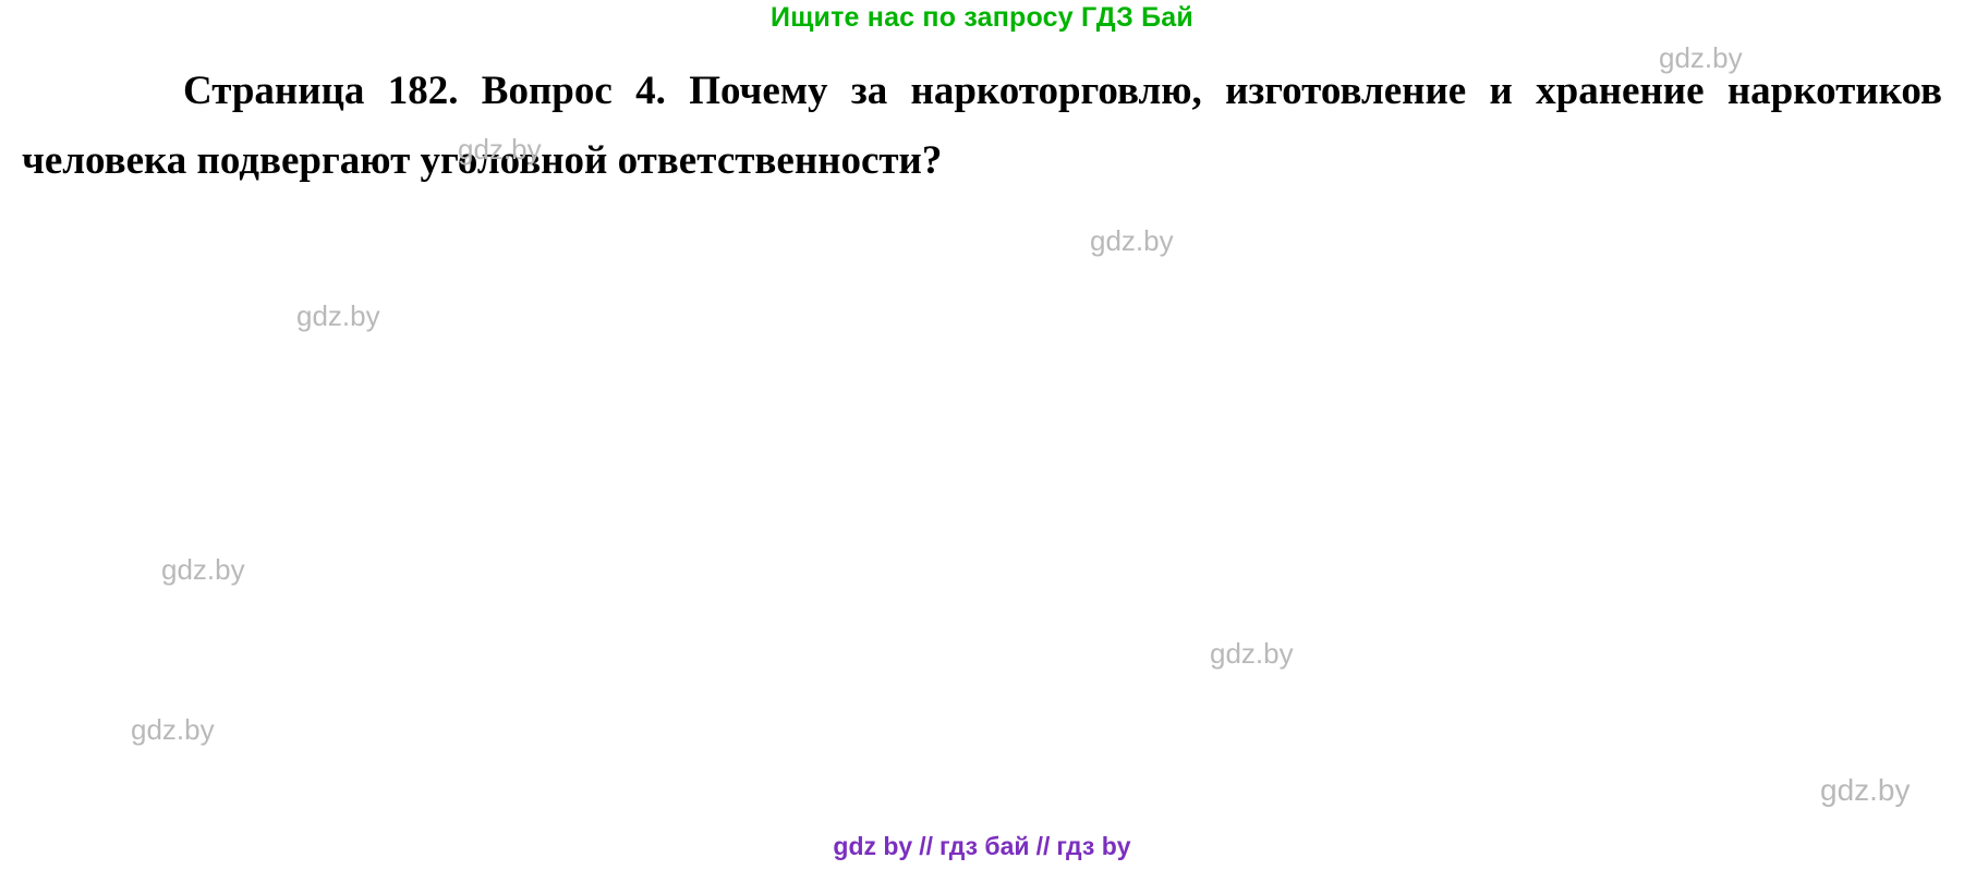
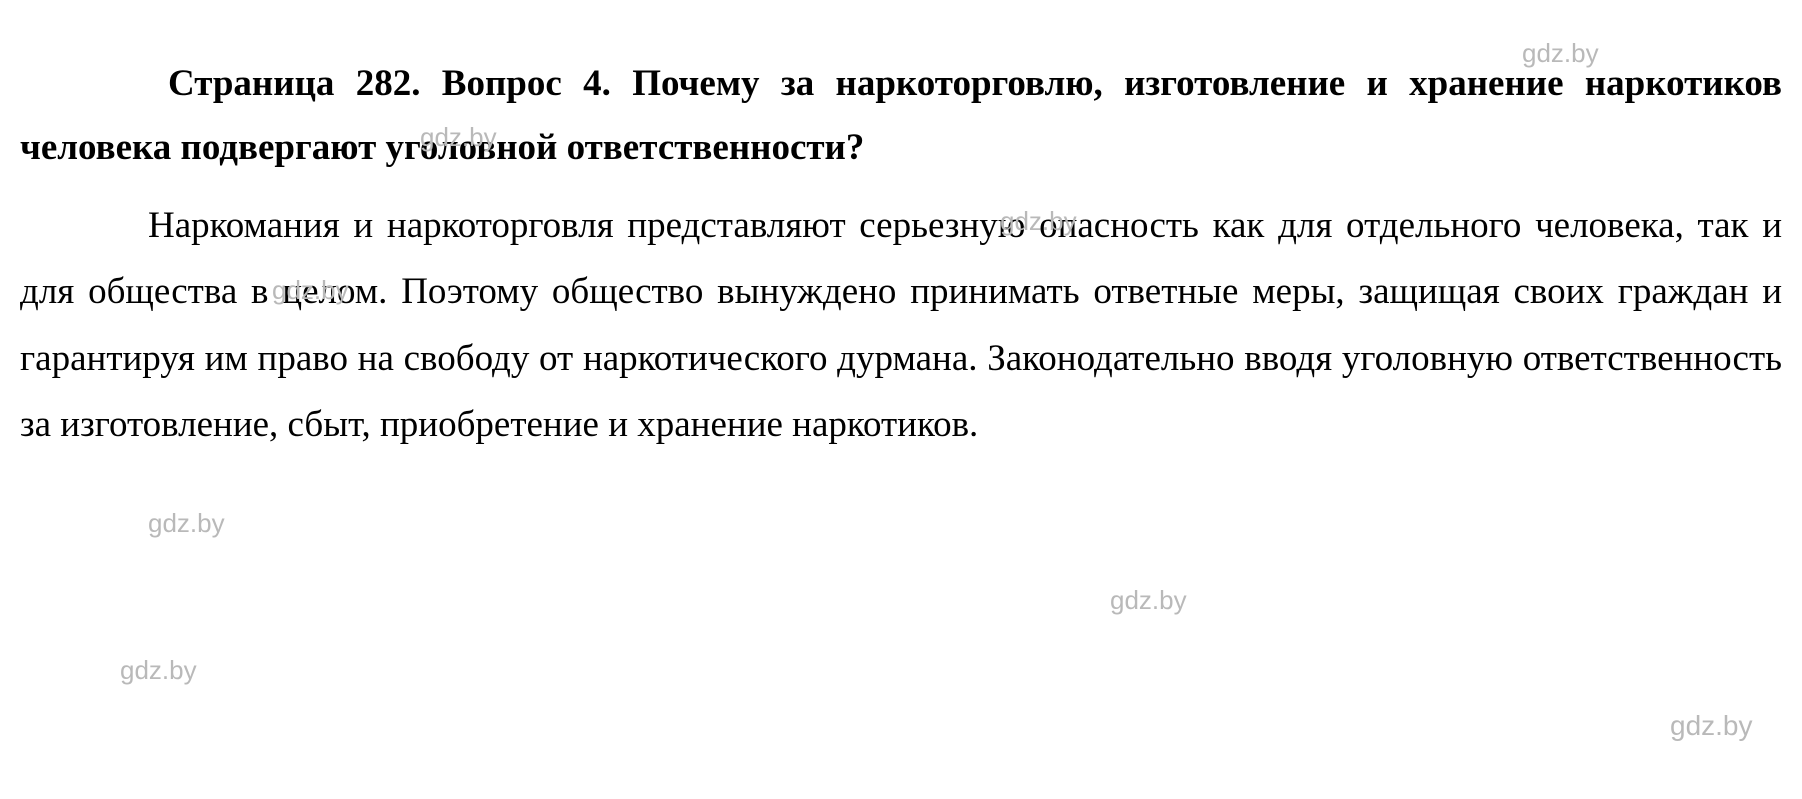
- Ищите нас по запросу ГДЗ Бай
- Страница 182. Вопрос 4. Почему за наркоторговлю, изготовление и хранение наркотиков человека подвергают уголовной ответственности?
+ Страница 282. Вопрос 4. Почему за наркоторговлю, изготовление и хранение наркотиков человека подвергают уголовной ответственности?
+ Наркомания и наркоторговля представляют серьезную опасность как для отдельного человека, так и для общества в целом. Поэтому общество вынуждено принимать ответные меры, защищая своих граждан и гарантируя им право на свободу от наркотического дурмана. Законодательно вводя уголовную ответственность за изготовление, сбыт, приобретение и хранение наркотиков.
  gdz.by
  gdz.by
  gdz.by
  gdz.by
  gdz.by
  gdz.by
  gdz.by
  gdz.by
- gdz by // гдз бай // гдз by
